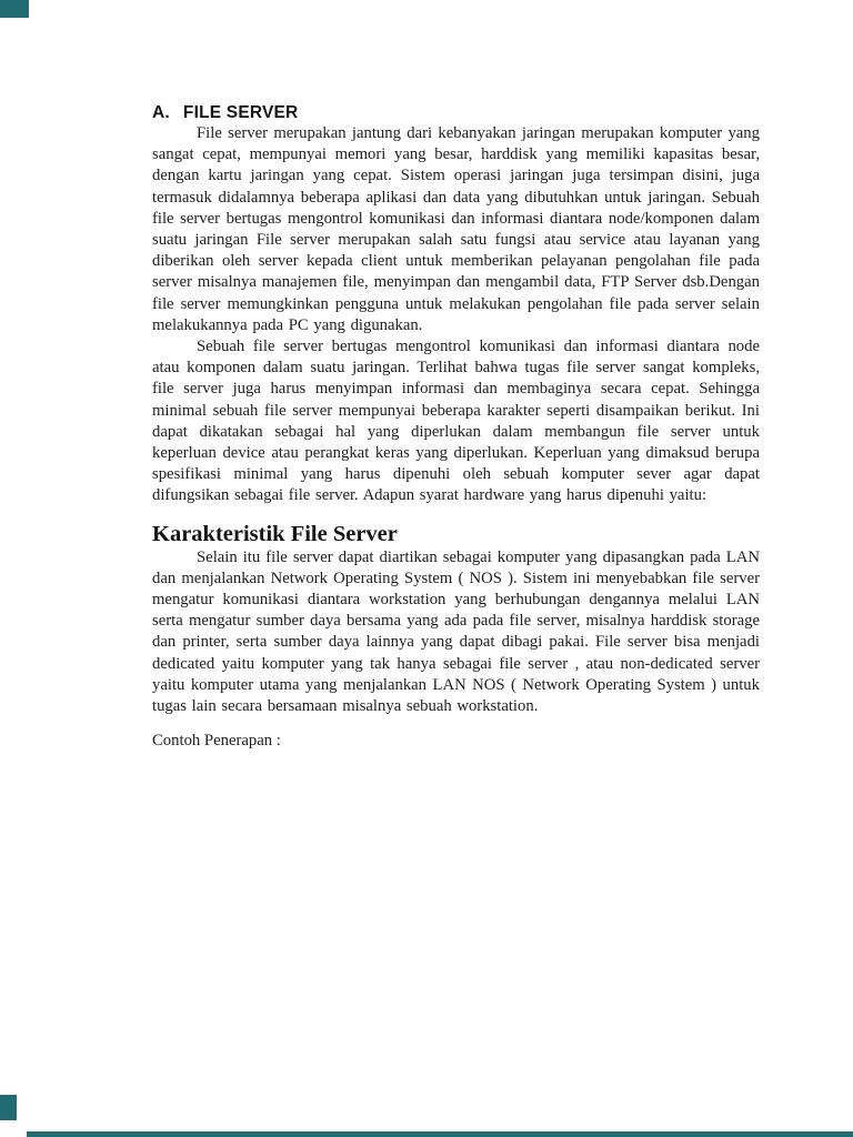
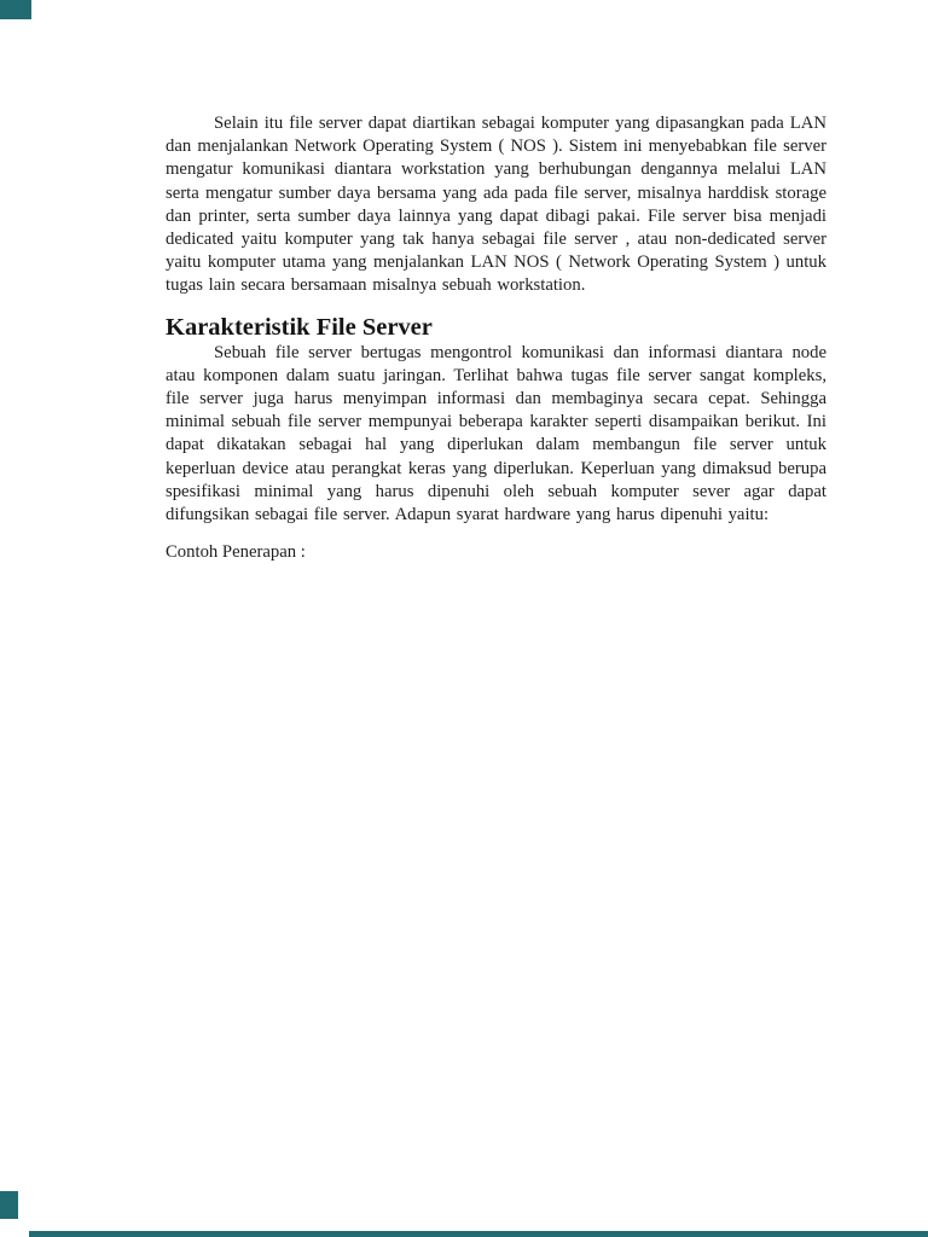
- A.
- FILE SERVER
- File server merupakan jantung dari kebanyakan jaringan merupakan komputer yang sangat cepat, mempunyai memori yang besar, harddisk yang memiliki kapasitas besar, dengan kartu jaringan yang cepat. Sistem operasi jaringan juga tersimpan disini, juga termasuk didalamnya beberapa aplikasi dan data yang dibutuhkan untuk jaringan. Sebuah file server bertugas mengontrol komunikasi dan informasi diantara node/komponen dalam suatu jaringan File server merupakan salah satu fungsi atau service atau layanan yang diberikan oleh server kepada client untuk memberikan pelayanan pengolahan file pada server misalnya manajemen file, menyimpan dan mengambil data, FTP Server dsb.Dengan file server memungkinkan pengguna untuk melakukan pengolahan file pada server selain melakukannya pada PC yang digunakan.
- Sebuah file server bertugas mengontrol komunikasi dan informasi diantara node atau komponen dalam suatu jaringan. Terlihat bahwa tugas file server sangat kompleks, file server juga harus menyimpan informasi dan membaginya secara cepat. Sehingga minimal sebuah file server mempunyai beberapa karakter seperti disampaikan berikut. Ini dapat dikatakan sebagai hal yang diperlukan dalam membangun file server untuk keperluan device atau perangkat keras yang diperlukan. Keperluan yang dimaksud berupa spesifikasi minimal yang harus dipenuhi oleh sebuah komputer sever agar dapat difungsikan sebagai file server. Adapun syarat hardware yang harus dipenuhi yaitu:
+ Selain itu file server dapat diartikan sebagai komputer yang dipasangkan pada LAN dan menjalankan Network Operating System ( NOS ). Sistem ini menyebabkan file server mengatur komunikasi diantara workstation yang berhubungan dengannya melalui LAN serta mengatur sumber daya bersama yang ada pada file server, misalnya harddisk storage dan printer, serta sumber daya lainnya yang dapat dibagi pakai. File server bisa menjadi dedicated yaitu komputer yang tak hanya sebagai file server , atau non-dedicated server yaitu komputer utama yang menjalankan LAN NOS ( Network Operating System ) untuk tugas lain secara bersamaan misalnya sebuah workstation.
  Karakteristik File Server
- Selain itu file server dapat diartikan sebagai komputer yang dipasangkan pada LAN dan menjalankan Network Operating System ( NOS ). Sistem ini menyebabkan file server mengatur komunikasi diantara workstation yang berhubungan dengannya melalui LAN serta mengatur sumber daya bersama yang ada pada file server, misalnya harddisk storage dan printer, serta sumber daya lainnya yang dapat dibagi pakai. File server bisa menjadi dedicated yaitu komputer yang tak hanya sebagai file server , atau non-dedicated server yaitu komputer utama yang menjalankan LAN NOS ( Network Operating System ) untuk tugas lain secara bersamaan misalnya sebuah workstation.
+ Sebuah file server bertugas mengontrol komunikasi dan informasi diantara node atau komponen dalam suatu jaringan. Terlihat bahwa tugas file server sangat kompleks, file server juga harus menyimpan informasi dan membaginya secara cepat. Sehingga minimal sebuah file server mempunyai beberapa karakter seperti disampaikan berikut. Ini dapat dikatakan sebagai hal yang diperlukan dalam membangun file server untuk keperluan device atau perangkat keras yang diperlukan. Keperluan yang dimaksud berupa spesifikasi minimal yang harus dipenuhi oleh sebuah komputer sever agar dapat difungsikan sebagai file server. Adapun syarat hardware yang harus dipenuhi yaitu:
  Contoh Penerapan :
